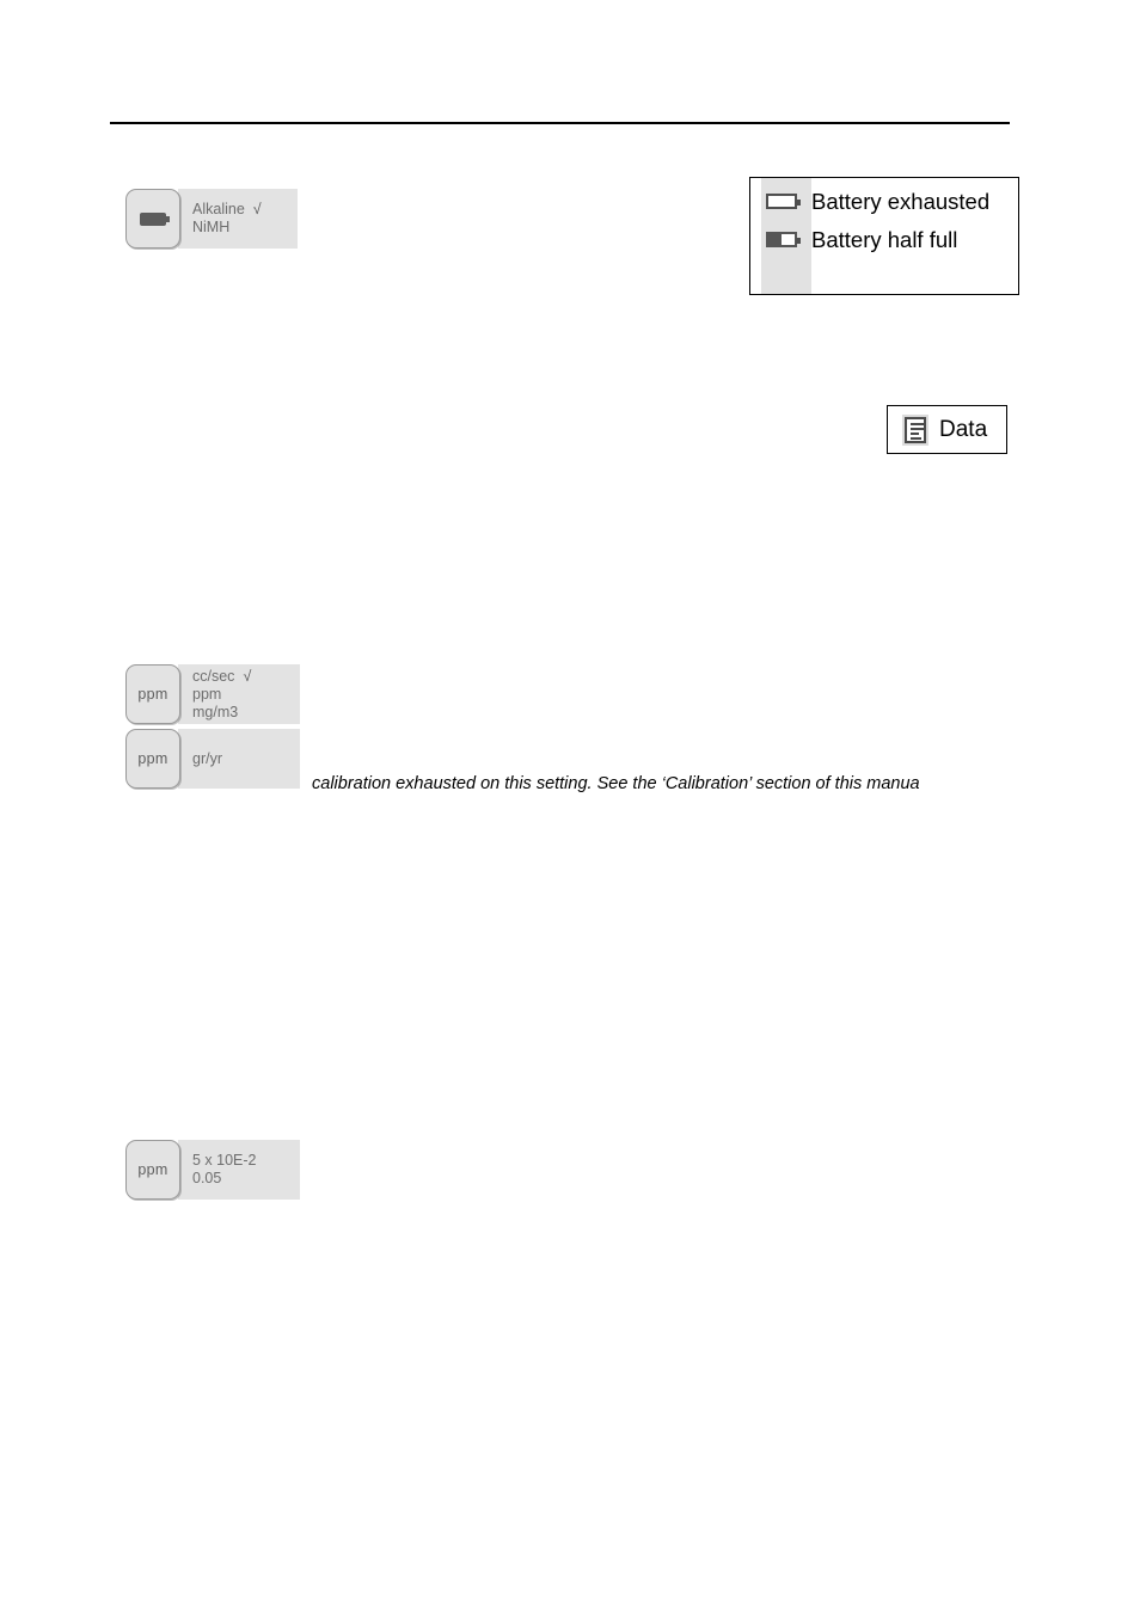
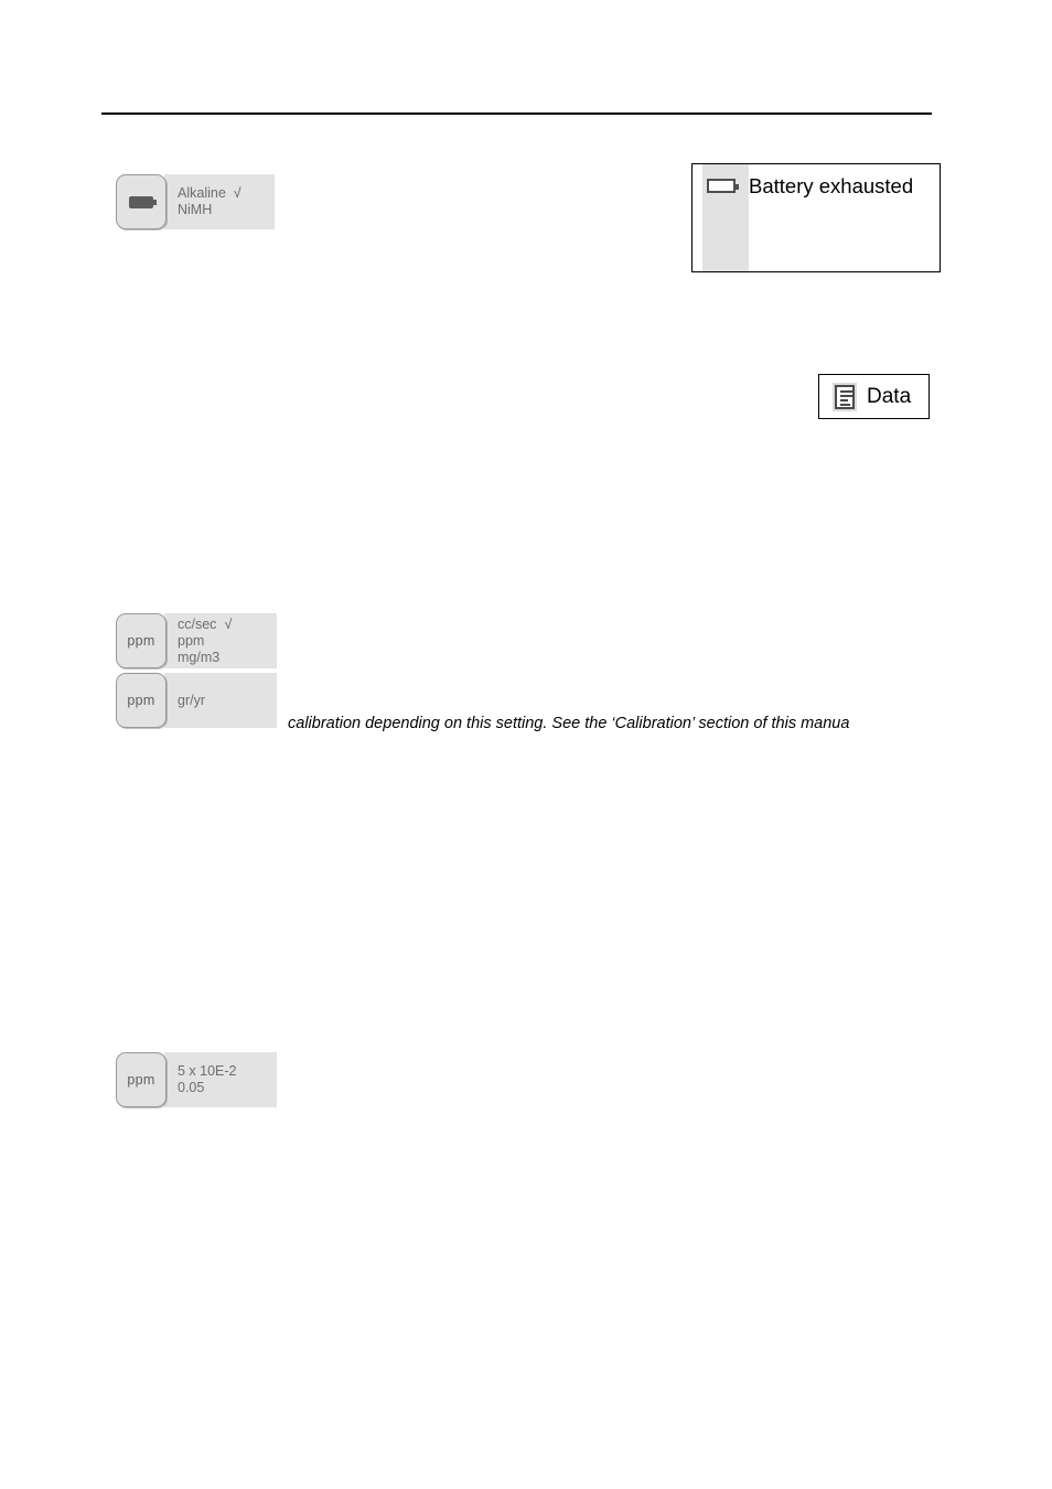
  Alkaline √
  NiMH
  Battery exhausted
- Battery half full
  Data
  ppm
  cc/sec √
  ppm
  mg/m3
  ppm
  gr/yr
- calibration exhausted on this setting. See the ‘Calibration’ section of this manua
+ calibration depending on this setting. See the ‘Calibration’ section of this manua
  ppm
  5 x 10E-2
  0.05
